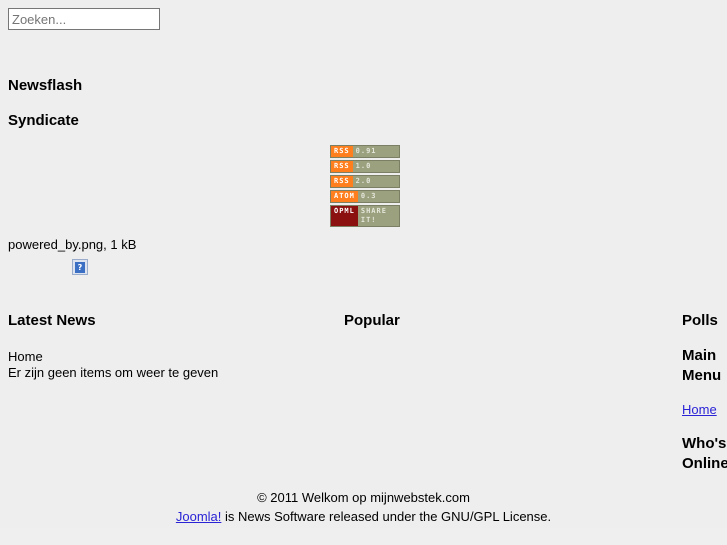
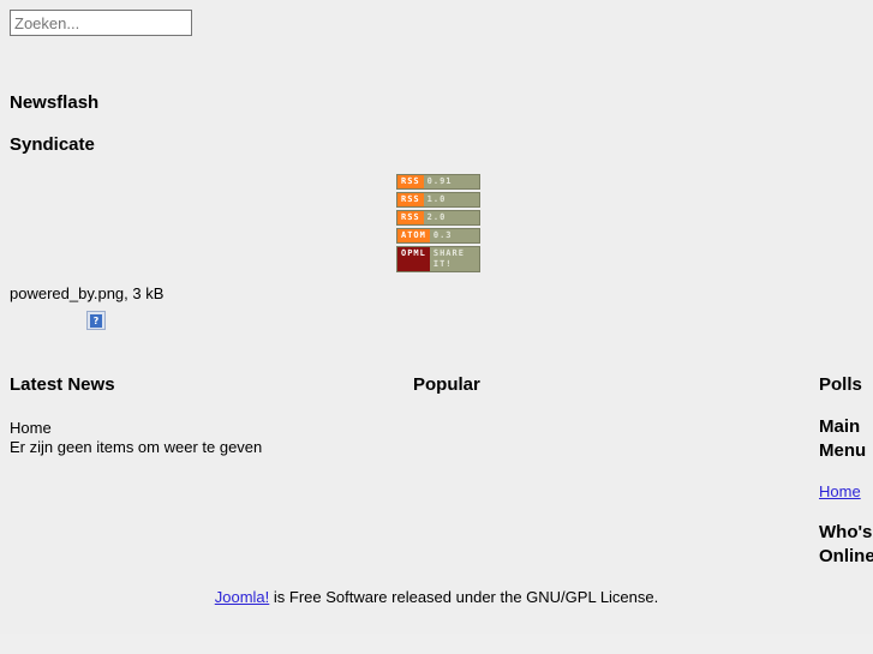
  Zoeken...
  Newsflash
  Syndicate
  RSS
  0.91
  RSS
  1.0
  RSS
  2.0
  ATOM
  0.3
  OPML
  SHARE IT!
- powered_by.png, 1 kB
+ powered_by.png, 3 kB
  ?
  Latest News
  Home
  Er zijn geen items om weer te geven
  Popular
  Polls
  Main Menu
  Home
  Who's Online
- © 2011 Welkom op mijnwebstek.com
- Joomla! is News Software released under the GNU/GPL License.
+ Joomla! is Free Software released under the GNU/GPL License.
